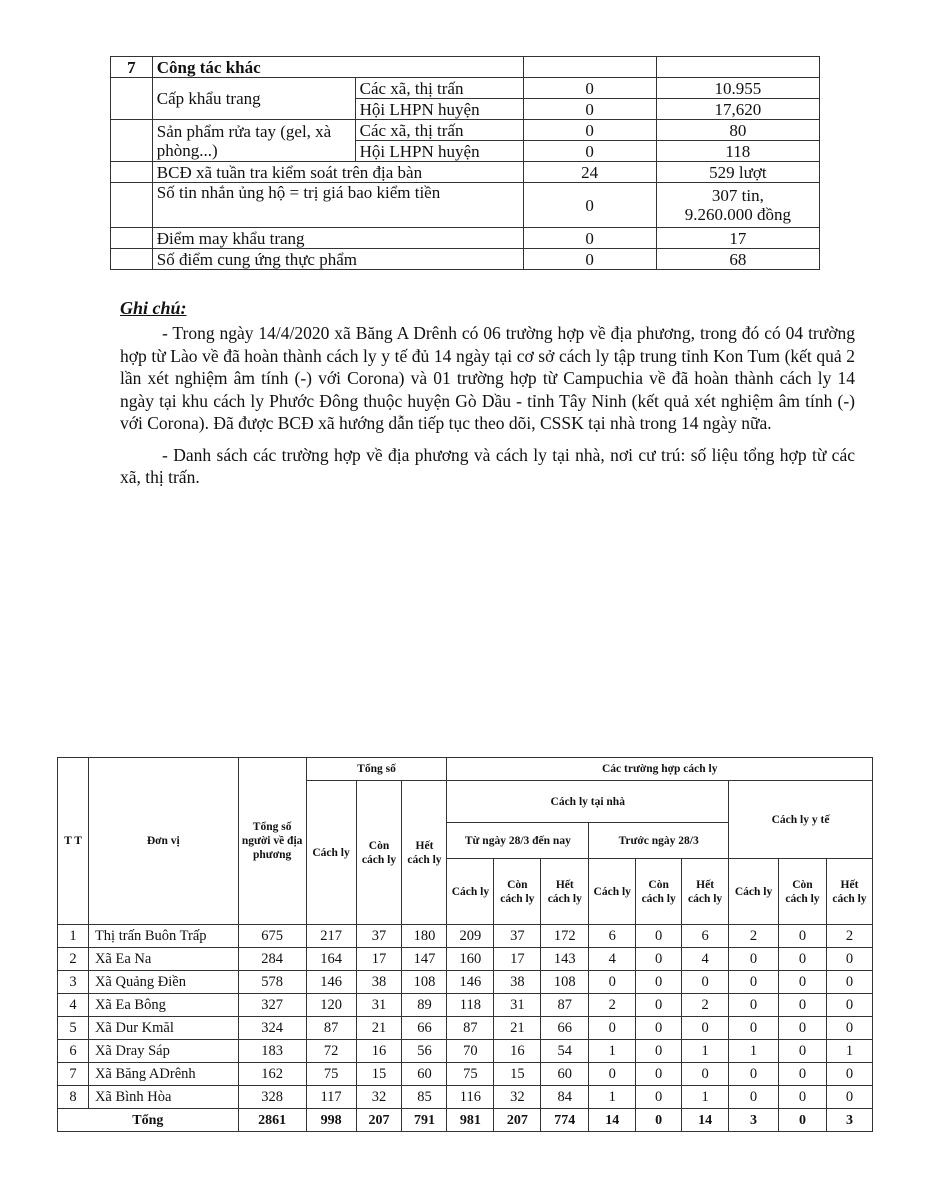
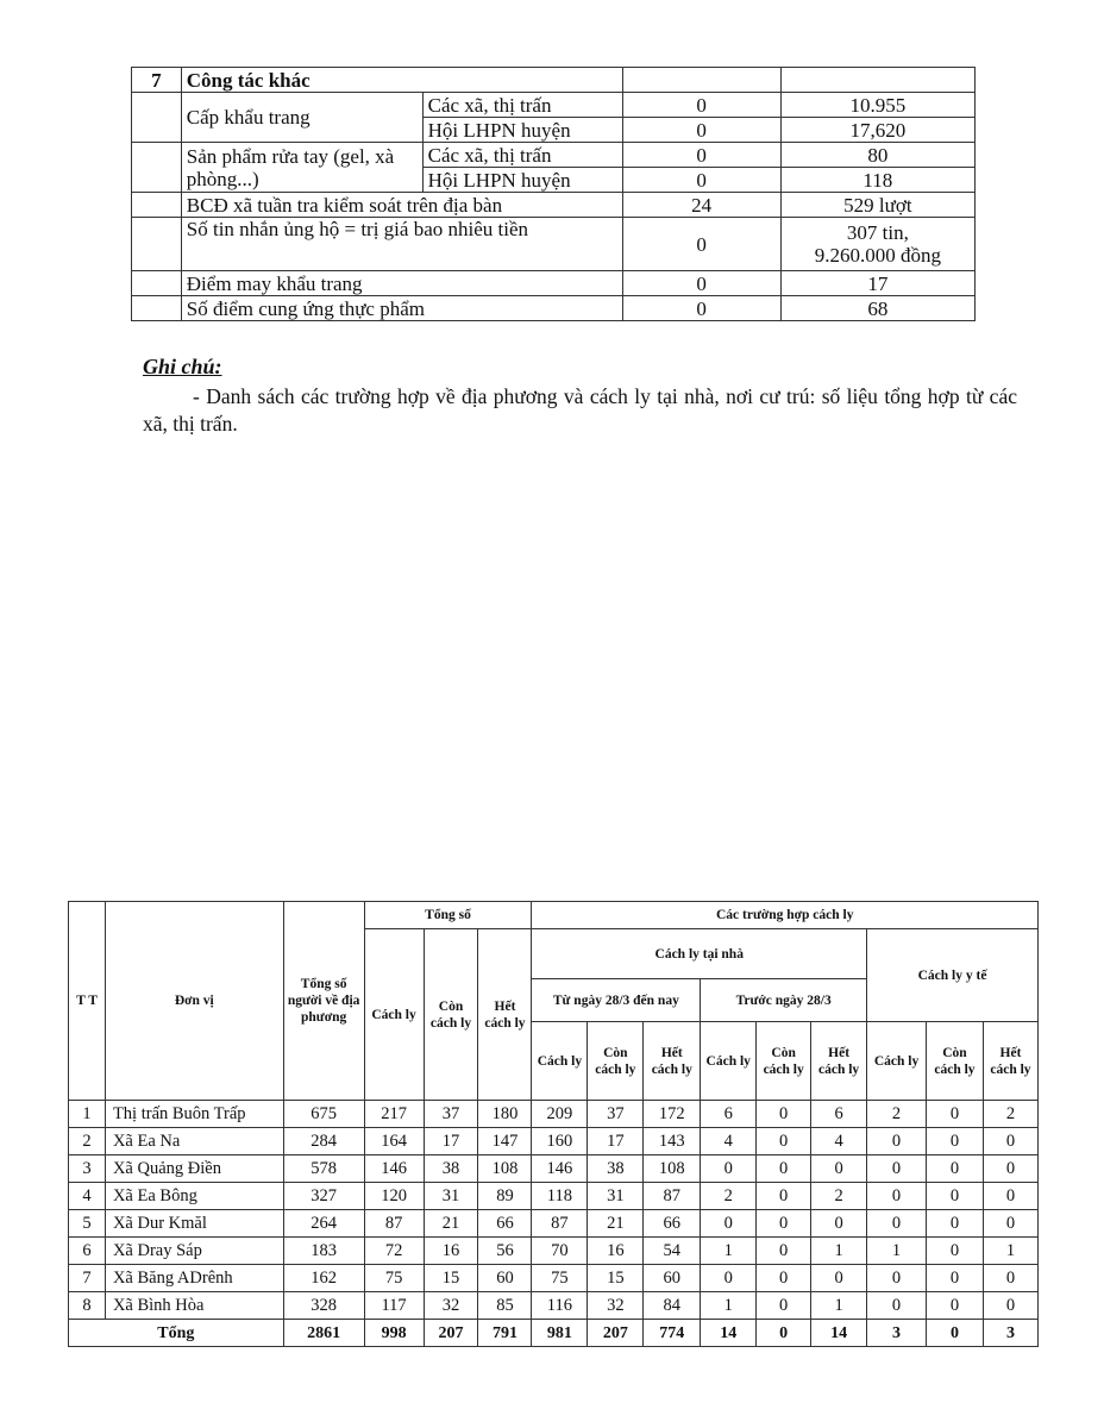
  7	Công tác khác
  	Cấp khẩu trang	Các xã, thị trấn	0	10.955
  Hội LHPN huyện	0	17,620
  	Sản phẩm rửa tay (gel, xà phòng...)	Các xã, thị trấn	0	80
  Hội LHPN huyện	0	118
  	BCĐ xã tuần tra kiểm soát trên địa bàn	24	529 lượt
- 	Số tin nhắn ủng hộ = trị giá bao kiểm tiền	0	307 tin, 9.260.000 đồng
+ 	Số tin nhắn ủng hộ = trị giá bao nhiêu tiền	0	307 tin, 9.260.000 đồng
  	Điểm may khẩu trang	0	17
  	Số điểm cung ứng thực phẩm	0	68
  Ghi chú:
- - Trong ngày 14/4/2020 xã Băng A Drênh có 06 trường hợp về địa phương, trong đó có 04 trường hợp từ Lào về đã hoàn thành cách ly y tế đủ 14 ngày tại cơ sở cách ly tập trung tỉnh Kon Tum (kết quả 2 lần xét nghiệm âm tính (-) với Corona) và 01 trường hợp từ Campuchia về đã hoàn thành cách ly 14 ngày tại khu cách ly Phước Đông thuộc huyện Gò Dầu - tỉnh Tây Ninh (kết quả xét nghiệm âm tính (-) với Corona). Đã được BCĐ xã hướng dẫn tiếp tục theo dõi, CSSK tại nhà trong 14 ngày nữa.
  - Danh sách các trường hợp về địa phương và cách ly tại nhà, nơi cư trú: số liệu tổng hợp từ các xã, thị trấn.
  T T	Đơn vị	Tổng số người về địa phương	Tổng số	Các trường hợp cách ly
  Cách ly	Còn cách ly	Hết cách ly	Cách ly tại nhà	Cách ly y tế
  Từ ngày 28/3 đến nay	Trước ngày 28/3
  Cách ly	Còn cách ly	Hết cách ly	Cách ly	Còn cách ly	Hết cách ly	Cách ly	Còn cách ly	Hết cách ly
  1	Thị trấn Buôn Trấp	675	217	37	180	209	37	172	6	0	6	2	0	2
  2	Xã Ea Na	284	164	17	147	160	17	143	4	0	4	0	0	0
  3	Xã Quảng Điền	578	146	38	108	146	38	108	0	0	0	0	0	0
  4	Xã Ea Bông	327	120	31	89	118	31	87	2	0	2	0	0	0
- 5	Xã Dur Kmăl	324	87	21	66	87	21	66	0	0	0	0	0	0
+ 5	Xã Dur Kmăl	264	87	21	66	87	21	66	0	0	0	0	0	0
  6	Xã Dray Sáp	183	72	16	56	70	16	54	1	0	1	1	0	1
  7	Xã Băng ADrênh	162	75	15	60	75	15	60	0	0	0	0	0	0
  8	Xã Bình Hòa	328	117	32	85	116	32	84	1	0	1	0	0	0
  Tổng	2861	998	207	791	981	207	774	14	0	14	3	0	3
